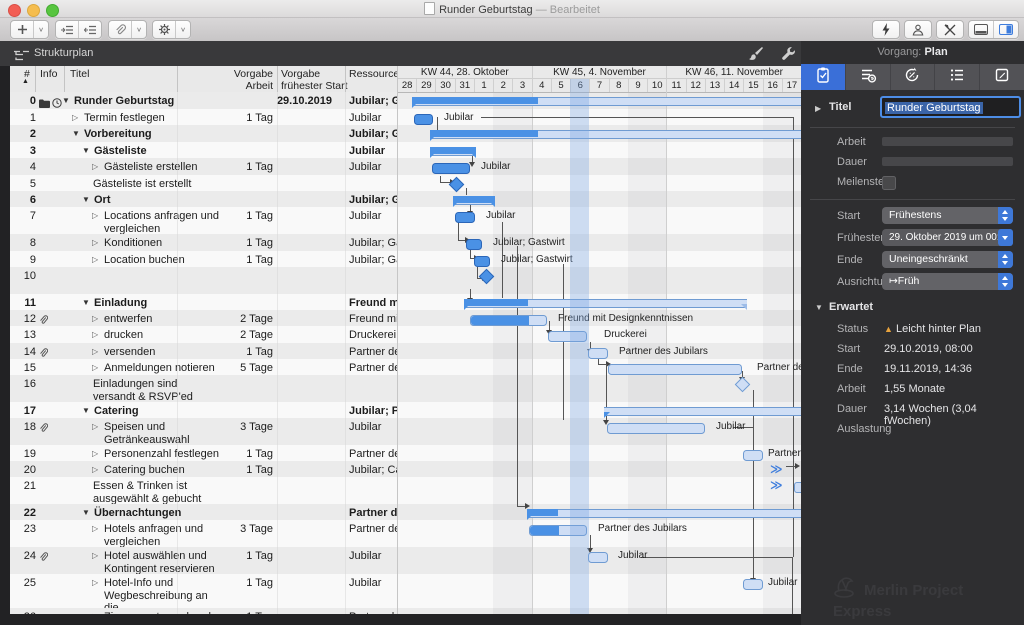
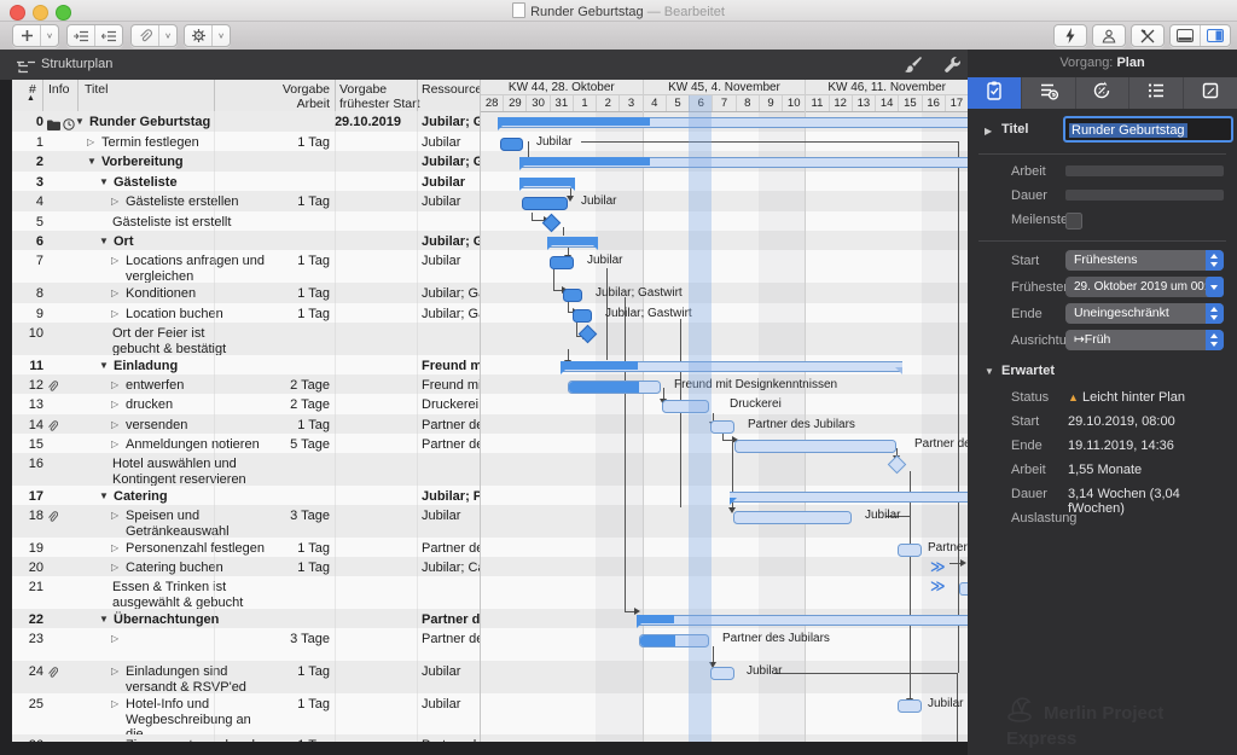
  Runder Geburtstag — Bearbeitet
  Strukturplan
  #
  Info
  Titel
  Vorgabe
  Arbeit
  Vorgabe
  frühester Start
  Ressourc
  0
  ▼
  Runder Geburtstag
  29.10.2019
  1
  ▷
  Termin festlegen
  1 Tag
  Jubilar
  2
  ▼
  Vorbereitung
  3
  ▼
  Gästeliste
  Jubilar
  4
  ▷
  Gästeliste erstellen
  1 Tag
  Jubilar
  5
  Gästeliste ist erstellt
  6
  ▼
  Ort
  7
  ▷
  Locations anfragen und vergleichen
  1 Tag
  Jubilar
  8
  ▷
  1 Tag
  9
  ▷
  Location buchen
  1 Tag
  10
+ Ort der Feier ist gebucht & bestätigt
  11
  ▼
  Einladung
  Freund m
  12
  ▷
  entwerfen
  2 Tage
  Freund m
  13
  ▷
  drucken
  2 Tage
  Druckerei
  14
  ▷
  versenden
  1 Tag
  Partner d
  15
  ▷
  Anmeldungen notieren
  5 Tage
  Partner d
  16
- Einladungen sind versandt & RSVP'ed
+ Hotel auswählen und Kontingent reservieren
  17
  ▼
  Catering
  Jubilar; P
  18
  ▷
  Speisen und Getränkeauswahl
  3 Tage
  Jubilar
  19
  ▷
  Personenzahl festlegen
  1 Tag
  Partner d
  20
  ▷
  Catering buchen
  1 Tag
  Jubilar; C
  21
  Essen & Trinken ist ausgewählt & gebucht
  22
  ▼
  Übernachtungen
  Partner d
  23
  ▷
- Hotels anfragen und vergleichen
  3 Tage
  Partner d
  24
  ▷
- Hotel auswählen und Kontingent reservieren
+ Einladungen sind versandt & RSVP'ed
  1 Tag
  Jubilar
  25
  ▷
  1 Tag
  Jubilar
  KW 44, 28. Oktober
  28
  29
  30
  31
  1
  2
  3
  KW 45, 4. November
  4
  5
  6
  7
  8
  9
  10
  KW 46, 11. November
  11
  12
  13
  14
  15
  16
  17
  Jubilar
  Jubilar
  Jubilar
  Jubilar; Gastwirt
  Jubilar; Gastwirt
  Freund mit Designkenntnissen
  Druckerei
  Partner des Jubilars
  Partner de
  Jubilar
  Partner
  ≫
  ≫
  Partner des Jubilars
  Jubilar
  Jubilar
  Vorgang: Plan
  ▶
  Titel
  Runder Geburtstag
  Arbeit
  Dauer
  Meilenst
  Start
  Frühestens
  Früheste
  29. Oktober 2019 um 00
  Ende
  Uneingeschränkt
  Ausrichtu
  ↦Früh
  ▼
  Erwartet
  Status
  ▲ Leicht hinter Plan
  Start
  29.10.2019, 08:00
  Ende
  19.11.2019, 14:36
  Arbeit
  1,55 Monate
  Dauer
  3,14 Wochen (3,04 fWochen)
  Auslastung
